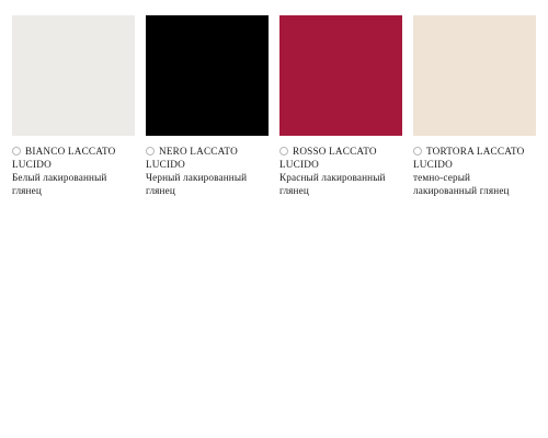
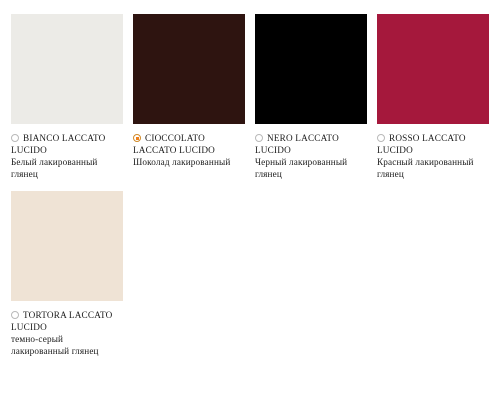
  BIANCO LACCATO LUCIDO
  Белый лакированный глянец
+ CIOCCOLATO LACCATO LUCIDO
+ Шоколад лакированный
  NERO LACCATO LUCIDO
  Черный лакированный глянец
  ROSSO LACCATO LUCIDO
  Красный лакированный глянец
  TORTORA LACCATO LUCIDO
  темно-серый лакированный глянец
